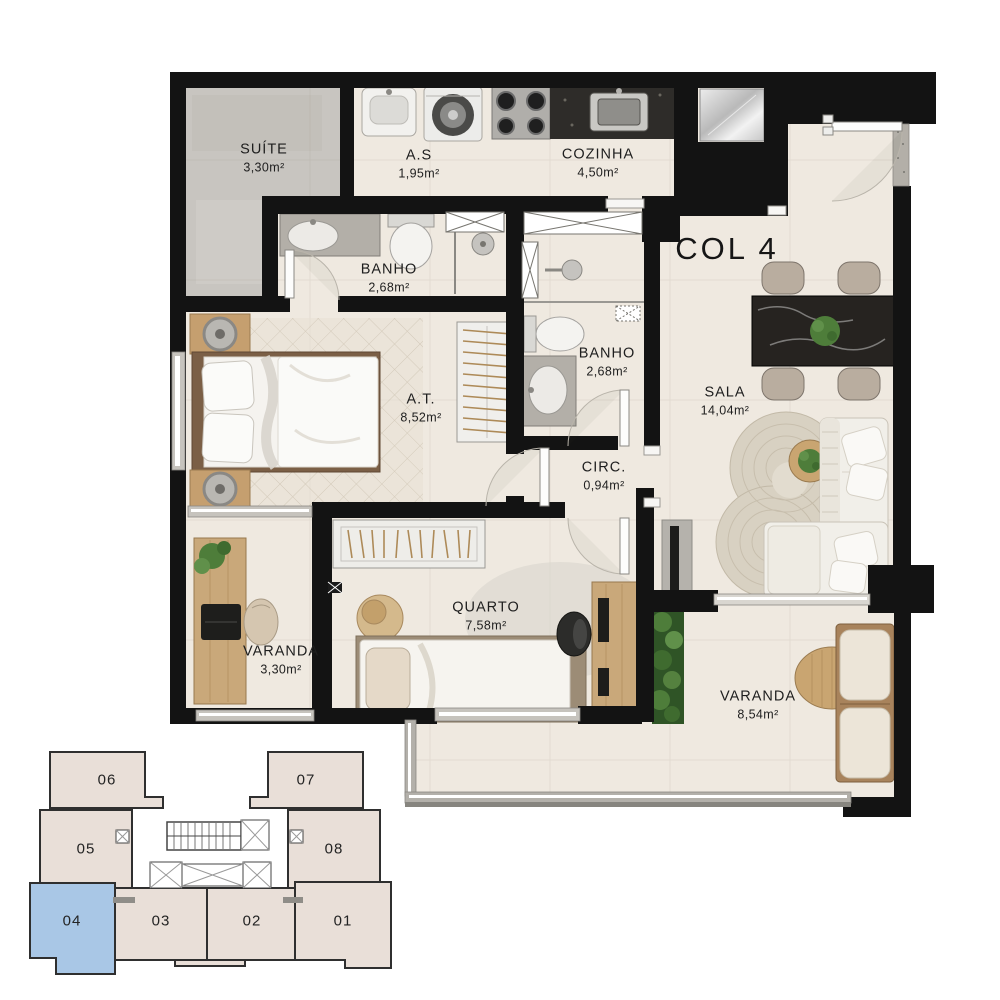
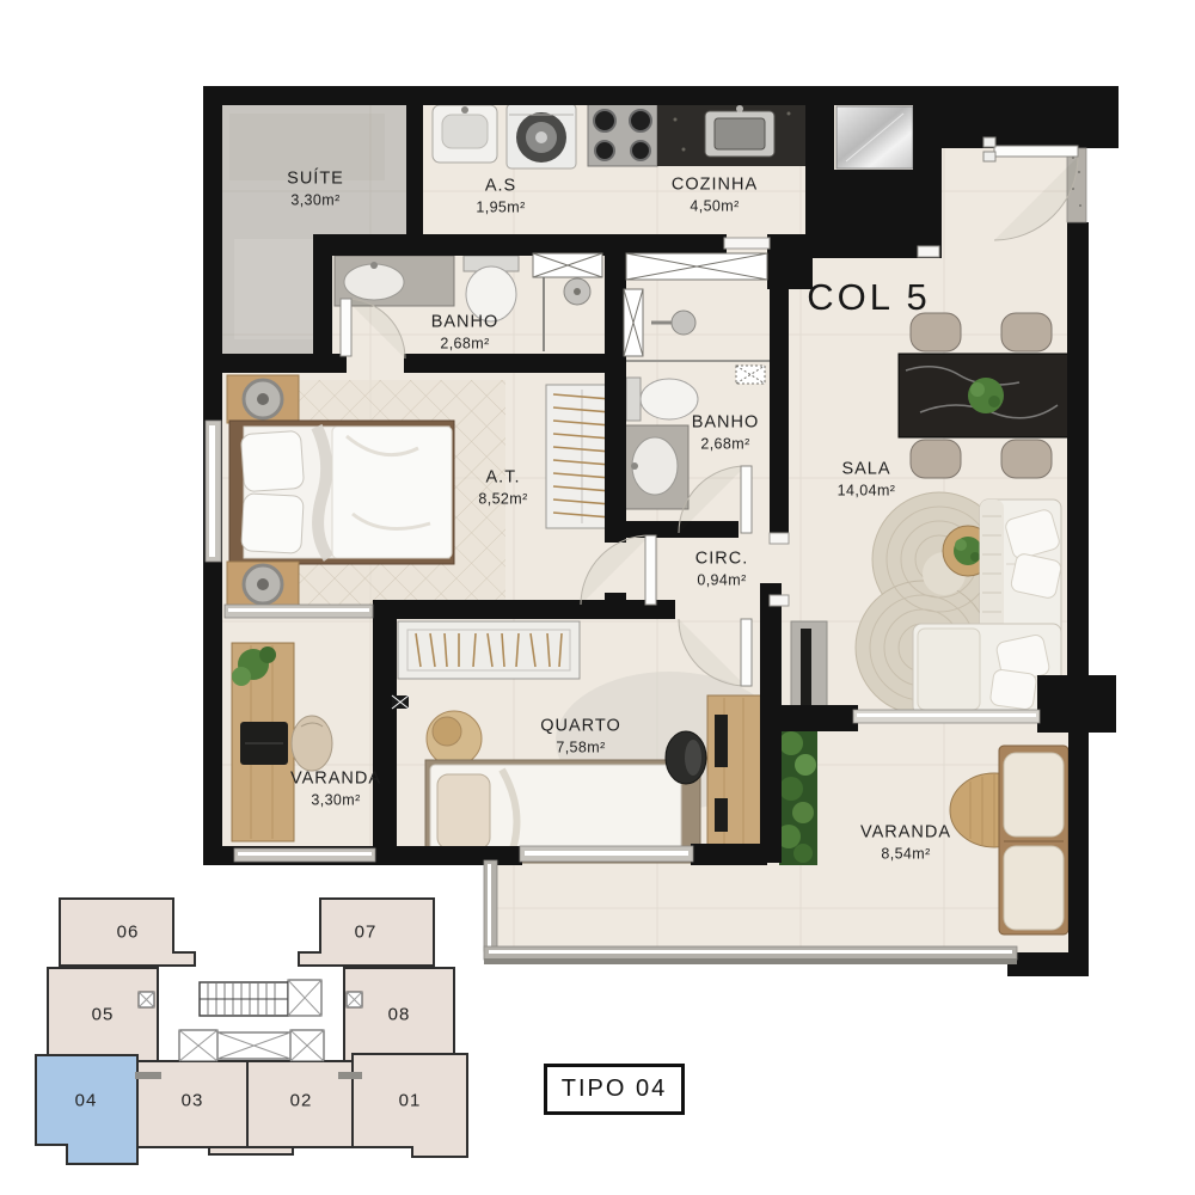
  SUÍTE
  3,30m²
  A.S
  1,95m²
  COZINHA
  4,50m²
  BANHO
  2,68m²
  BANHO
  2,68m²
  A.T.
  8,52m²
  SALA
  14,04m²
  CIRC.
  0,94m²
  QUARTO
  7,58m²
  VARANDA
  3,30m²
  VARANDA
  8,54m²
- COL 4
+ COL 5
  06
  07
  05
  08
  04
  03
  02
  01
+ TIPO 04
